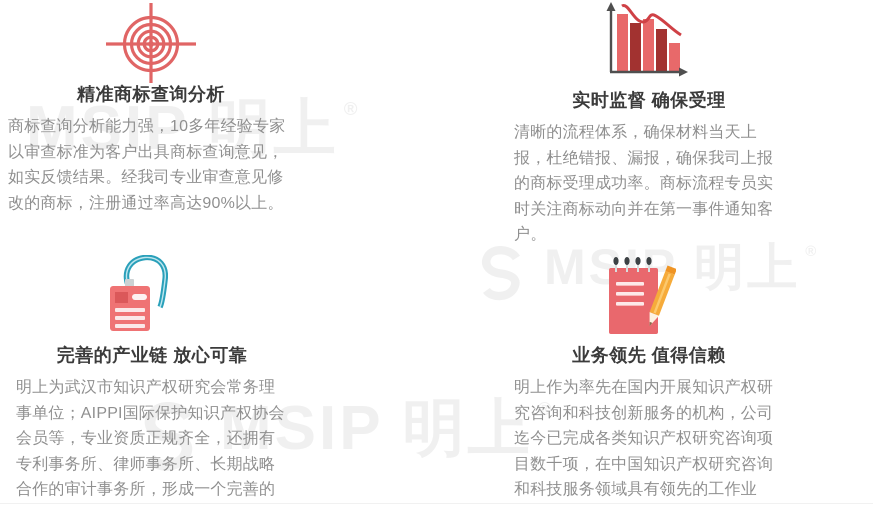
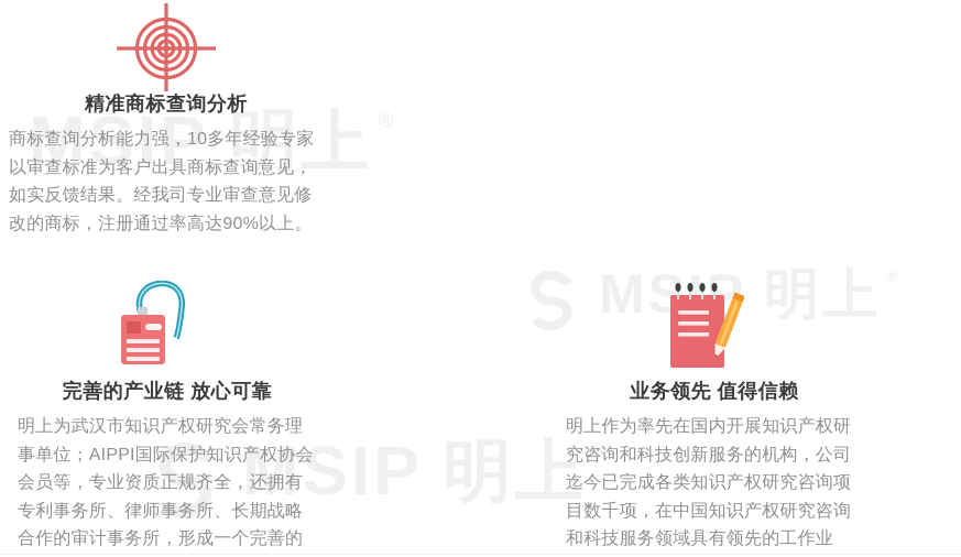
  MSIP 明上
  MSIP 明上
  MSIP 明上
  ®
  精准商标查询分析
  商标查询分析能力强，10多年经验专家以审查标准为客户出具商标查询意见，如实反馈结果。经我司专业审查意见修改的商标，注册通过率高达90%以上。
- 实时监督 确保受理
- 清晰的流程体系，确保材料当天上报，杜绝错报、漏报，确保我司上报的商标受理成功率。商标流程专员实时关注商标动向并在第一事件通知客户。
  完善的产业链 放心可靠
  明上为武汉市知识产权研究会常务理事单位；AIPPI国际保护知识产权协会会员等，专业资质正规齐全，还拥有专利事务所、律师事务所、长期战略合作的审计事务所，形成一个完善的
  业务领先 值得信赖
  明上作为率先在国内开展知识产权研究咨询和科技创新服务的机构，公司迄今已完成各类知识产权研究咨询项目数千项，在中国知识产权研究咨询和科技服务领域具有领先的工作业
